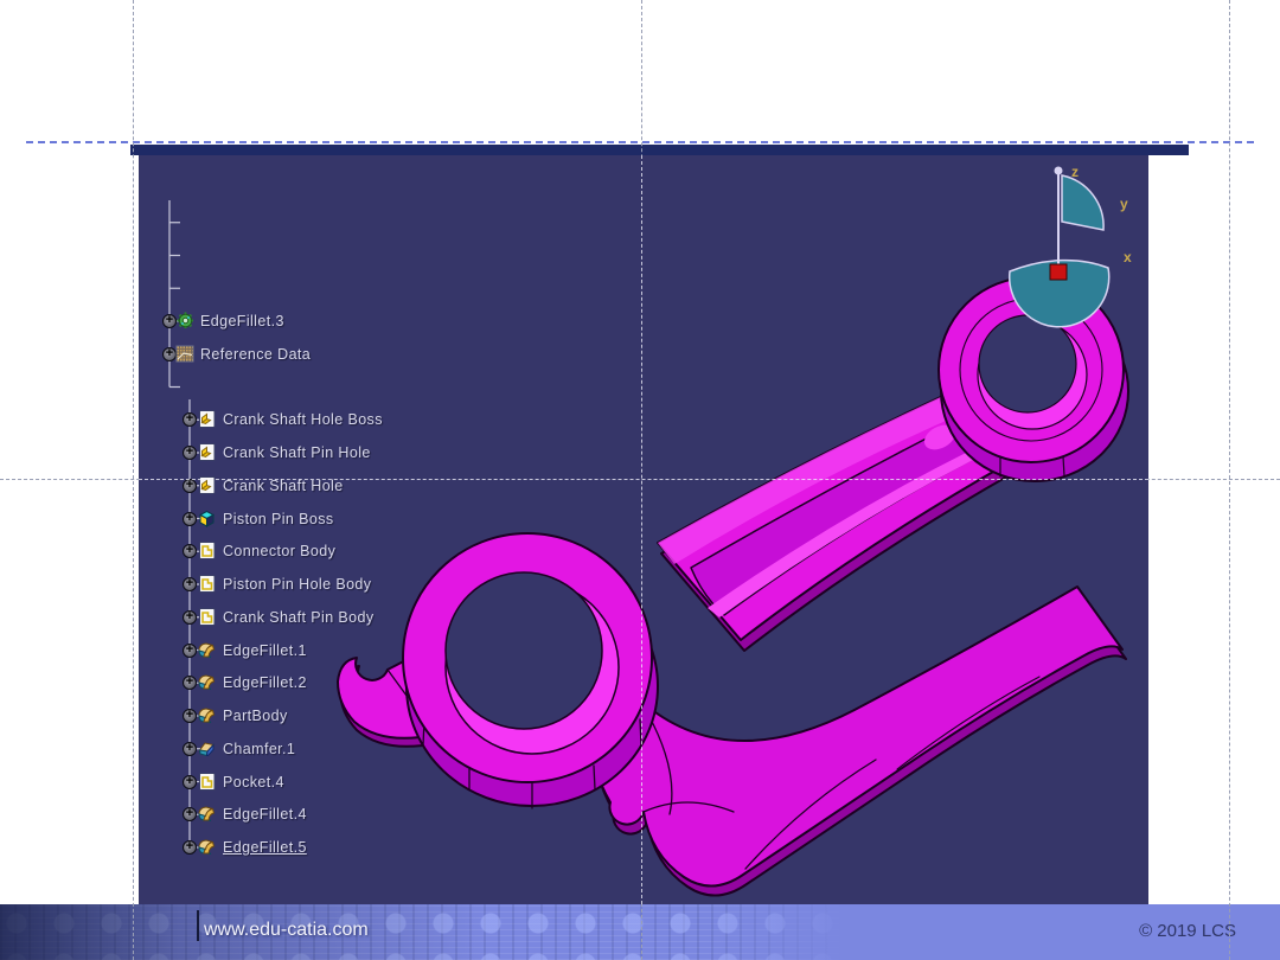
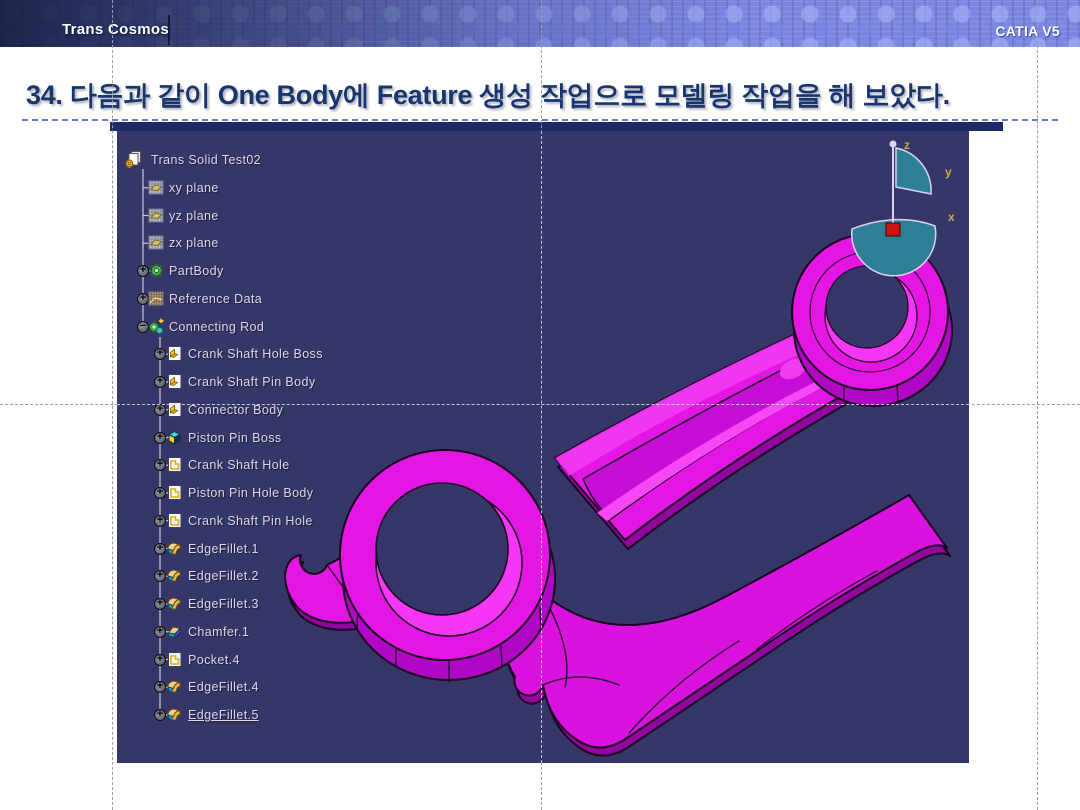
+ Trans Cosmos
+ CATIA V5
+ 34. 다음과 같이 One Body에 Feature 생성 작업으로 모델링 작업을 해 보았다.
  z
  y
  x
+ Trans Solid Test02
+ xy plane
+ yz plane
+ zx plane
  +
- EdgeFillet.3
+ PartBody
  +
  Reference Data
+ −
+ Connecting Rod
  +
  Crank Shaft Hole Boss
  +
- Crank Shaft Pin Hole
+ Crank Shaft Pin Body
  +
- Crank Shaft Hole
+ Connector Body
  +
  Piston Pin Boss
  +
- Connector Body
+ Crank Shaft Hole
  +
  Piston Pin Hole Body
  +
- Crank Shaft Pin Body
+ Crank Shaft Pin Hole
  +
  EdgeFillet.1
  +
  EdgeFillet.2
  +
- PartBody
+ EdgeFillet.3
  +
  Chamfer.1
  +
  Pocket.4
  +
  EdgeFillet.4
  +
  EdgeFillet.5
- www.edu-catia.com
- © 2019 LCS
